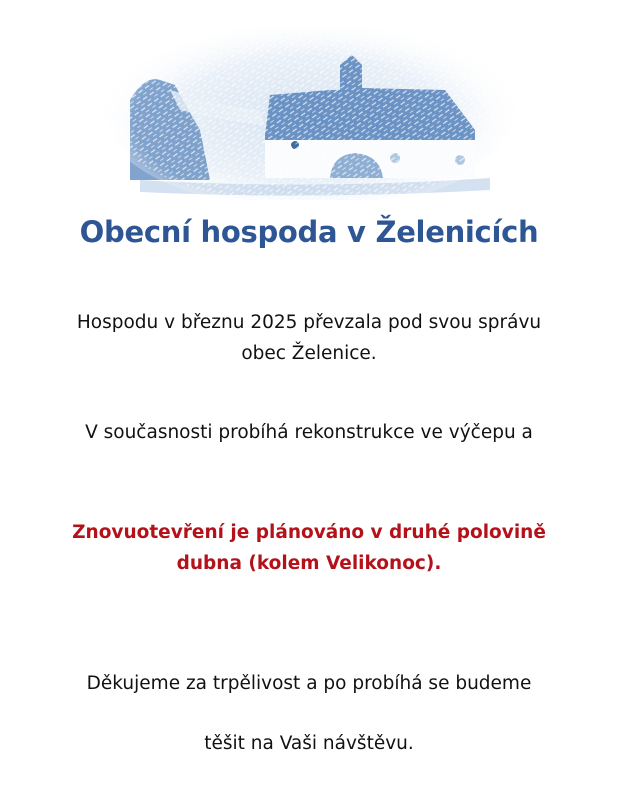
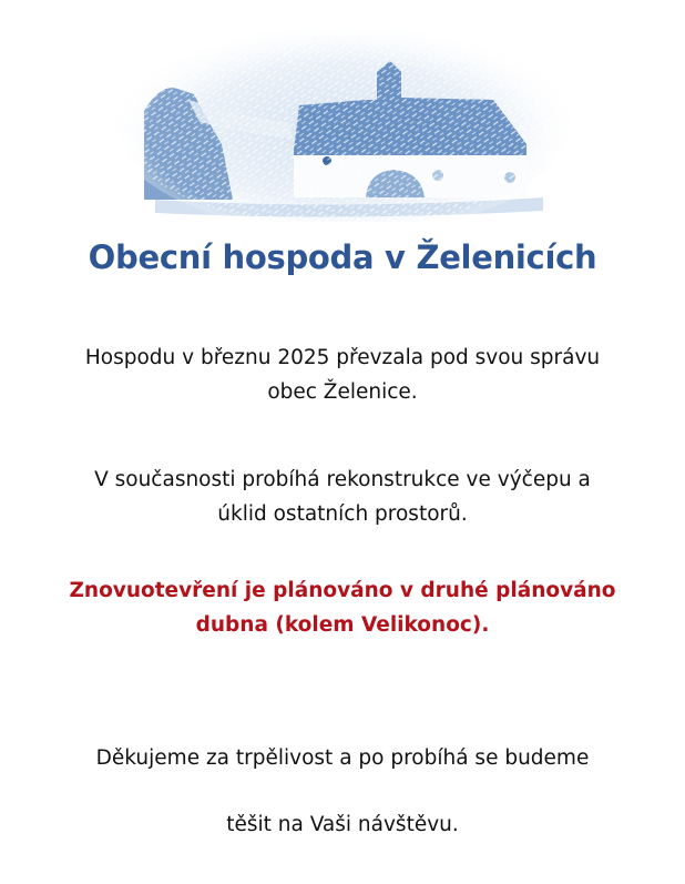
  Obecní hospoda v Želenicích
  Hospodu v březnu 2025 převzala pod svou správu
  obec Želenice.
  V současnosti probíhá rekonstrukce ve výčepu a
+ úklid ostatních prostorů.
- Znovuotevření je plánováno v druhé polovině
+ Znovuotevření je plánováno v druhé plánováno
  dubna (kolem Velikonoc).
  Děkujeme za trpělivost a po probíhá se budeme
  těšit na Vaši návštěvu.
